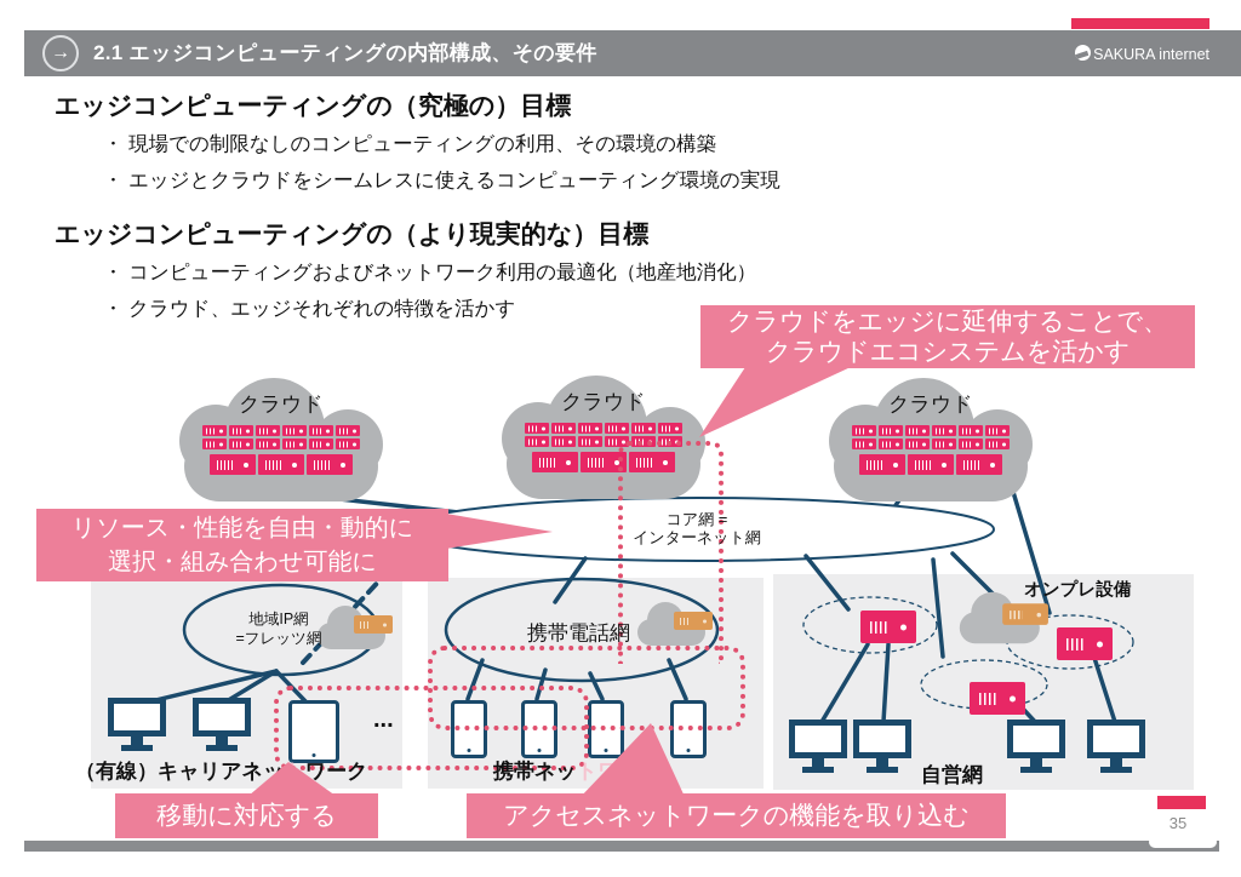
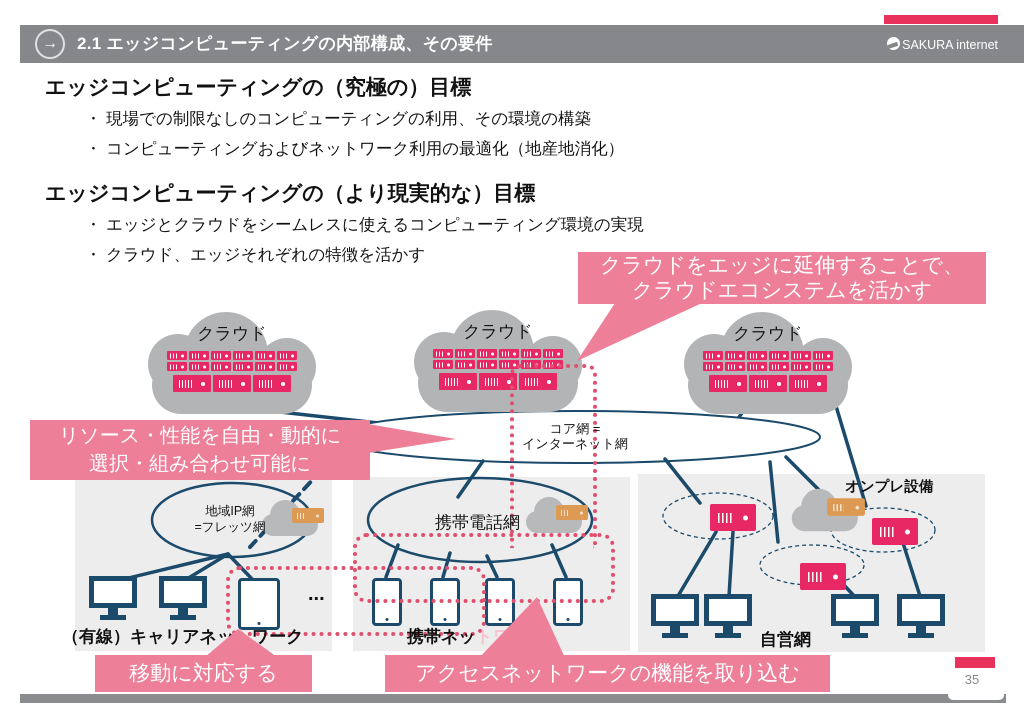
  →
  2.1 エッジコンピューティングの内部構成、その要件
  SAKURA internet
  エッジコンピューティングの（究極の）目標
  現場での制限なしのコンピューティングの利用、その環境の構築
- エッジとクラウドをシームレスに使えるコンピューティング環境の実現
+ コンピューティングおよびネットワーク利用の最適化（地産地消化）
  エッジコンピューティングの（より現実的な）目標
- コンピューティングおよびネットワーク利用の最適化（地産地消化）
+ エッジとクラウドをシームレスに使えるコンピューティング環境の実現
  クラウド、エッジそれぞれの特徴を活かす
  クラウド
  クラウド
  クラウド
  コア網 =
  インターネット網
  地域IP網
  =フレッツ網
  携帯電話網
  オンプレ設備
  自営網
  （有線）キャリアネッ ワーク
  ...
  クラウドをエッジに延伸することで、
  クラウドエコシステムを活かす
  リソース・性能を自由・動的に
  選択・組み合わせ可能に
  移動に対応する
  アクセスネットワークの機能を取り込む
  35
